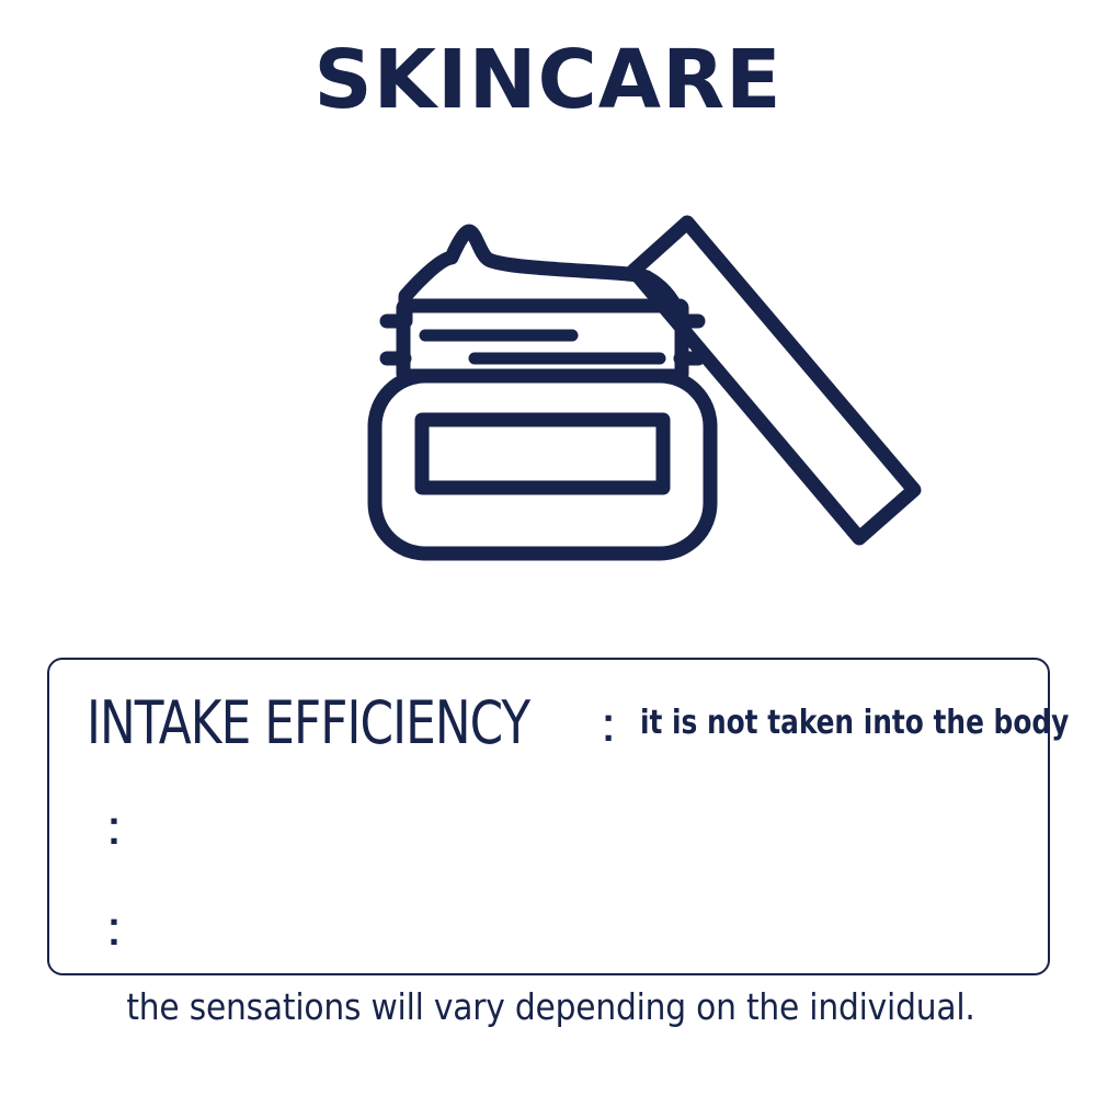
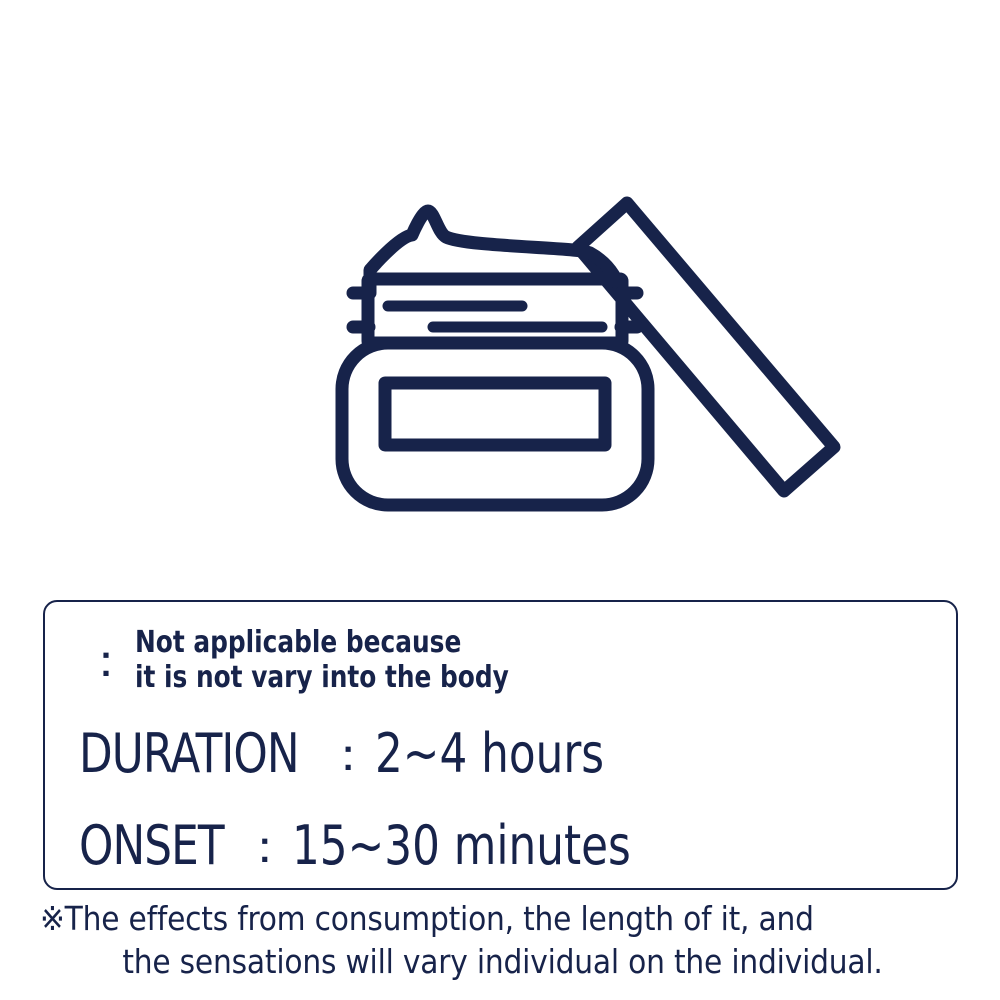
- SKINCARE
- INTAKE EFFICIENCY
  ：
+ Not applicable because
- it is not taken into the body
+ it is not vary into the body
+ DURATION
  ：
+ 2~4 hours
+ ONSET
  ：
+ 15~30 minutes
+ ※The effects from consumption, the length of it, and
- the sensations will vary depending on the individual.
+ the sensations will vary individual on the individual.
